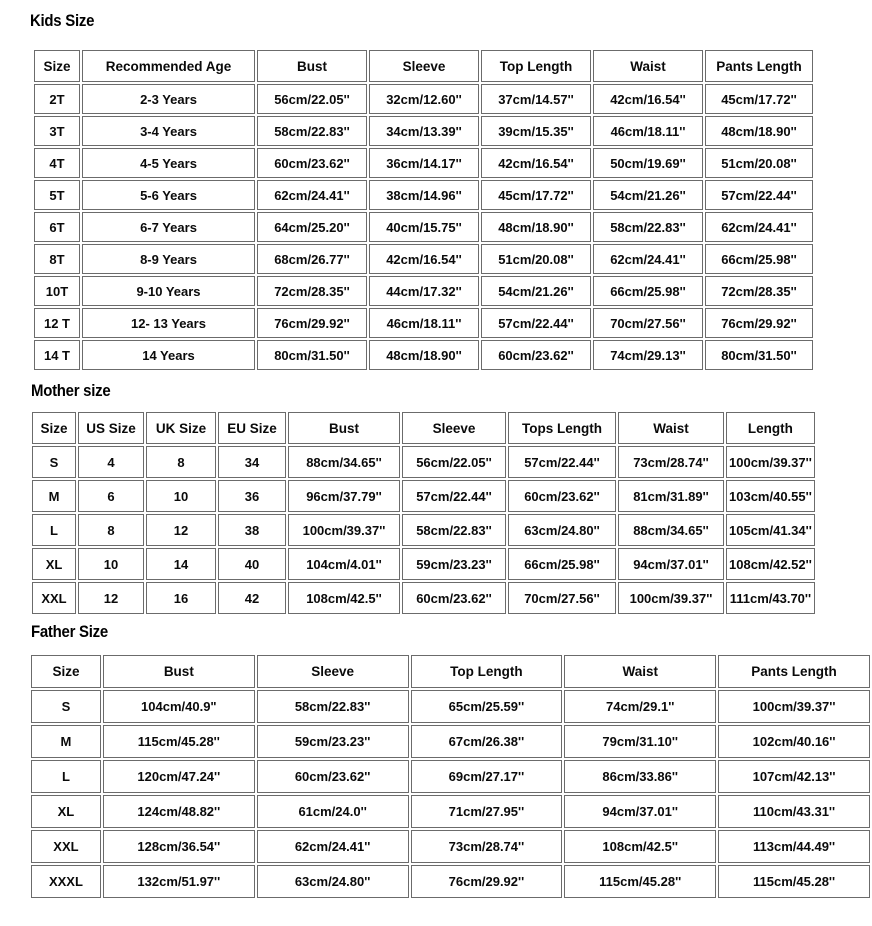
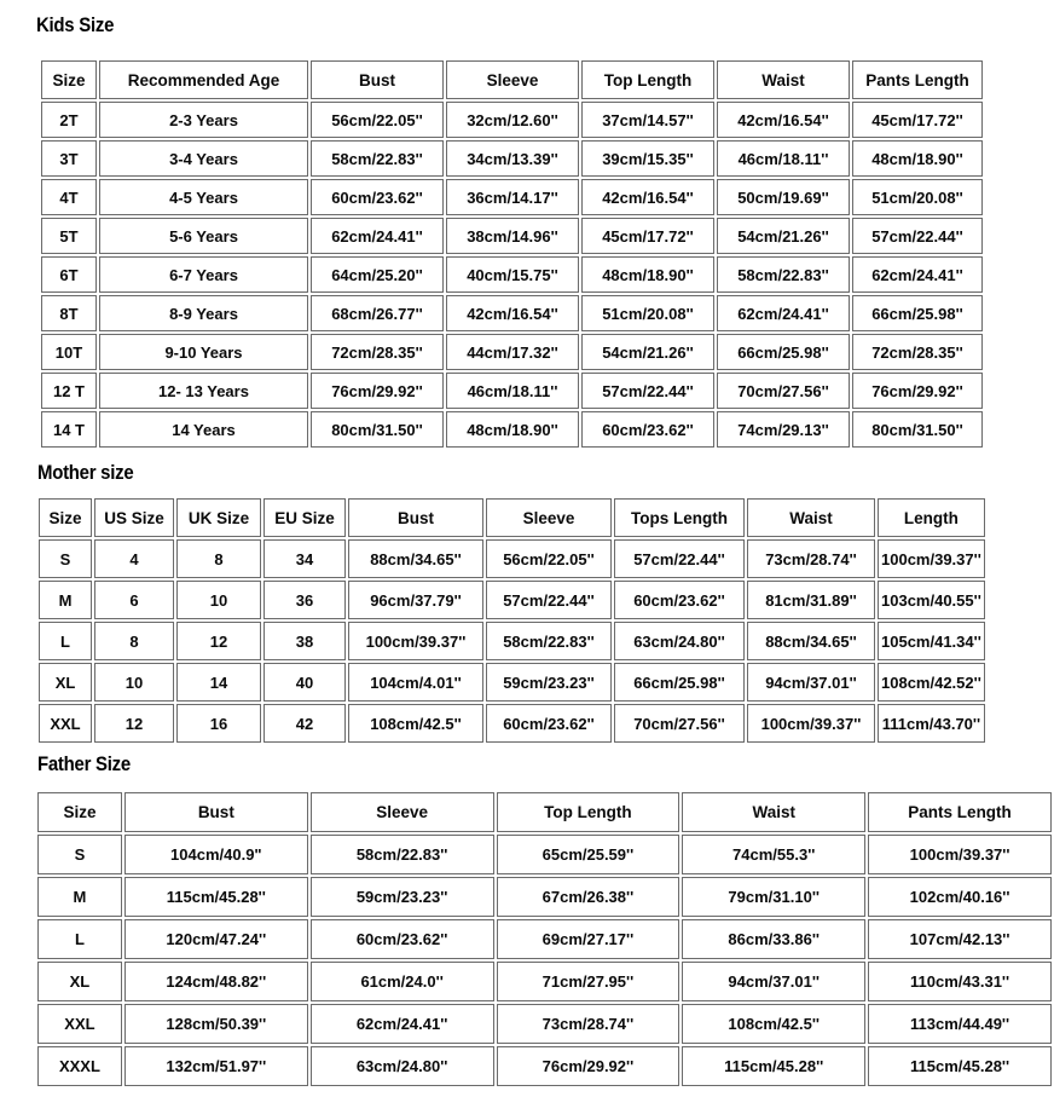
  Kids Size
  Size	Recommended Age	Bust	Sleeve	Top Length	Waist	Pants Length
  2T	2-3 Years	56cm/22.05''	32cm/12.60''	37cm/14.57''	42cm/16.54''	45cm/17.72''
  3T	3-4 Years	58cm/22.83''	34cm/13.39''	39cm/15.35''	46cm/18.11''	48cm/18.90''
  4T	4-5 Years	60cm/23.62''	36cm/14.17''	42cm/16.54''	50cm/19.69''	51cm/20.08''
  5T	5-6 Years	62cm/24.41''	38cm/14.96''	45cm/17.72''	54cm/21.26''	57cm/22.44''
  6T	6-7 Years	64cm/25.20''	40cm/15.75''	48cm/18.90''	58cm/22.83''	62cm/24.41''
  8T	8-9 Years	68cm/26.77''	42cm/16.54''	51cm/20.08''	62cm/24.41''	66cm/25.98''
  10T	9-10 Years	72cm/28.35''	44cm/17.32''	54cm/21.26''	66cm/25.98''	72cm/28.35''
  12 T	12- 13 Years	76cm/29.92''	46cm/18.11''	57cm/22.44''	70cm/27.56''	76cm/29.92''
  14 T	14 Years	80cm/31.50''	48cm/18.90''	60cm/23.62''	74cm/29.13''	80cm/31.50''
  Mother size
  Size	US Size	UK Size	EU Size	Bust	Sleeve	Tops Length	Waist	Length
  S	4	8	34	88cm/34.65''	56cm/22.05''	57cm/22.44''	73cm/28.74''	100cm/39.37''
  M	6	10	36	96cm/37.79''	57cm/22.44''	60cm/23.62''	81cm/31.89''	103cm/40.55''
  L	8	12	38	100cm/39.37''	58cm/22.83''	63cm/24.80''	88cm/34.65''	105cm/41.34''
  XL	10	14	40	104cm/4.01''	59cm/23.23''	66cm/25.98''	94cm/37.01''	108cm/42.52''
  XXL	12	16	42	108cm/42.5''	60cm/23.62''	70cm/27.56''	100cm/39.37''	111cm/43.70''
  Father Size
  Size	Bust	Sleeve	Top Length	Waist	Pants Length
- S	104cm/40.9"	58cm/22.83''	65cm/25.59''	74cm/29.1''	100cm/39.37''
+ S	104cm/40.9"	58cm/22.83''	65cm/25.59''	74cm/55.3''	100cm/39.37''
  M	115cm/45.28''	59cm/23.23''	67cm/26.38''	79cm/31.10''	102cm/40.16''
  L	120cm/47.24''	60cm/23.62''	69cm/27.17''	86cm/33.86''	107cm/42.13''
  XL	124cm/48.82''	61cm/24.0''	71cm/27.95''	94cm/37.01''	110cm/43.31''
- XXL	128cm/36.54''	62cm/24.41''	73cm/28.74''	108cm/42.5''	113cm/44.49''
+ XXL	128cm/50.39''	62cm/24.41''	73cm/28.74''	108cm/42.5''	113cm/44.49''
  XXXL	132cm/51.97''	63cm/24.80''	76cm/29.92''	115cm/45.28''	115cm/45.28''
